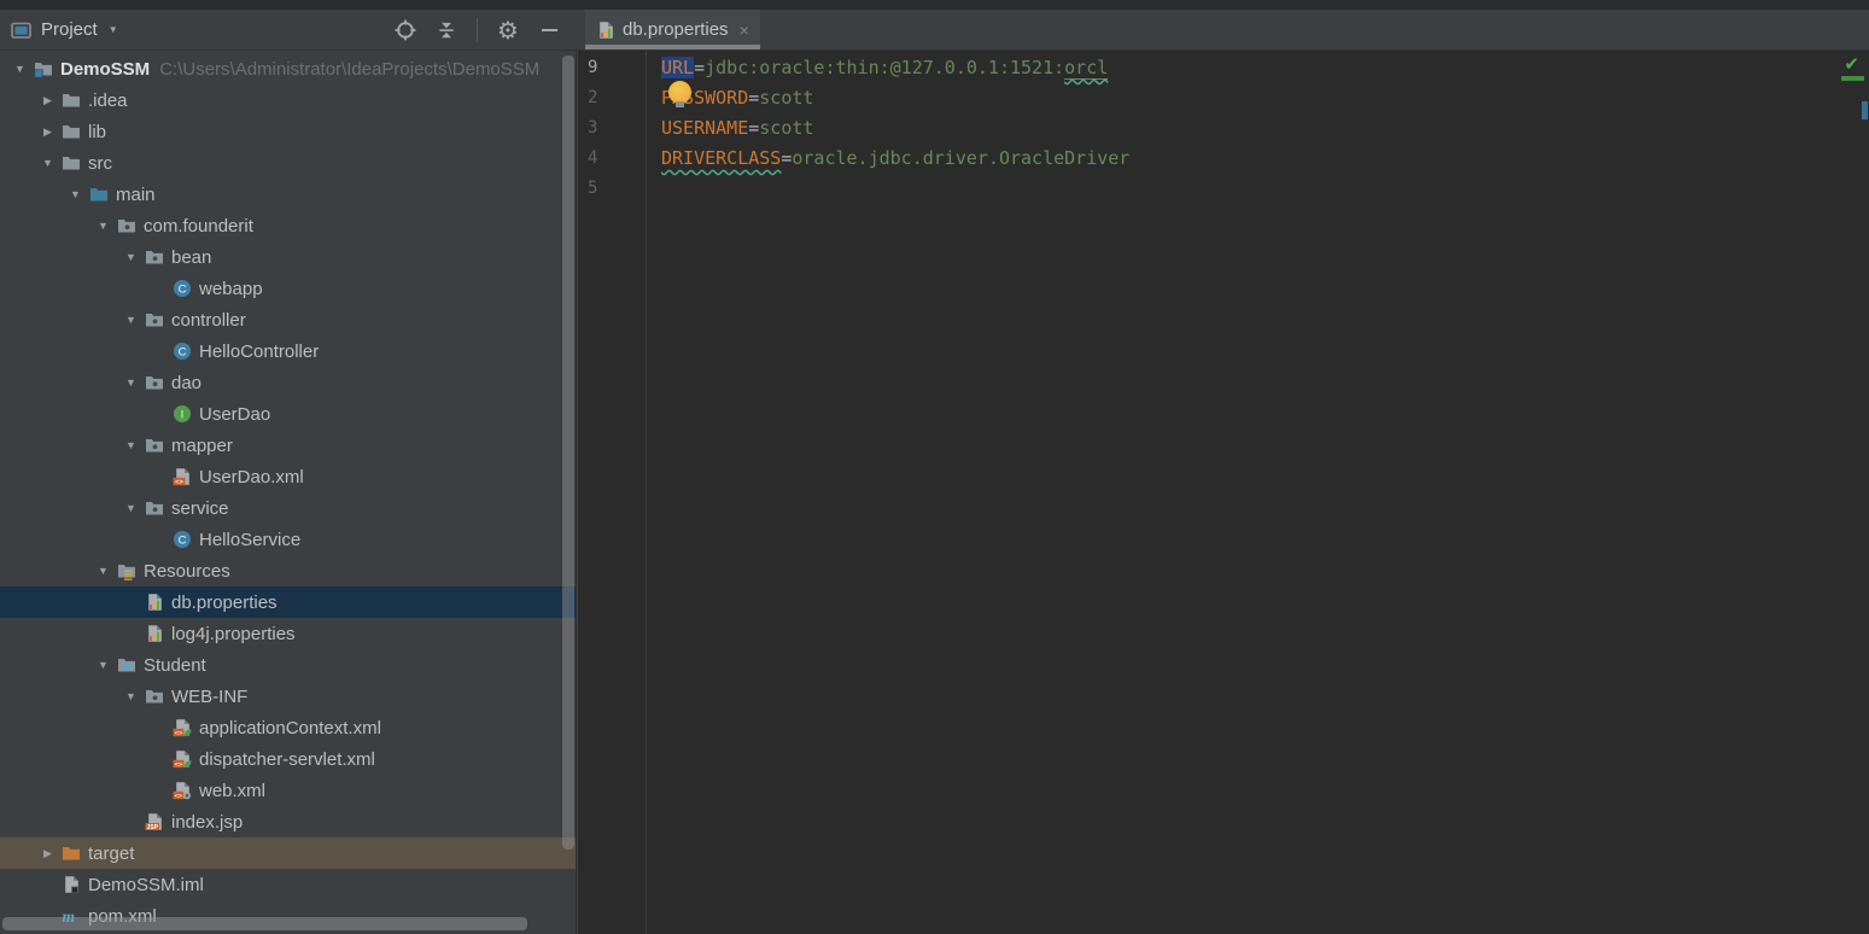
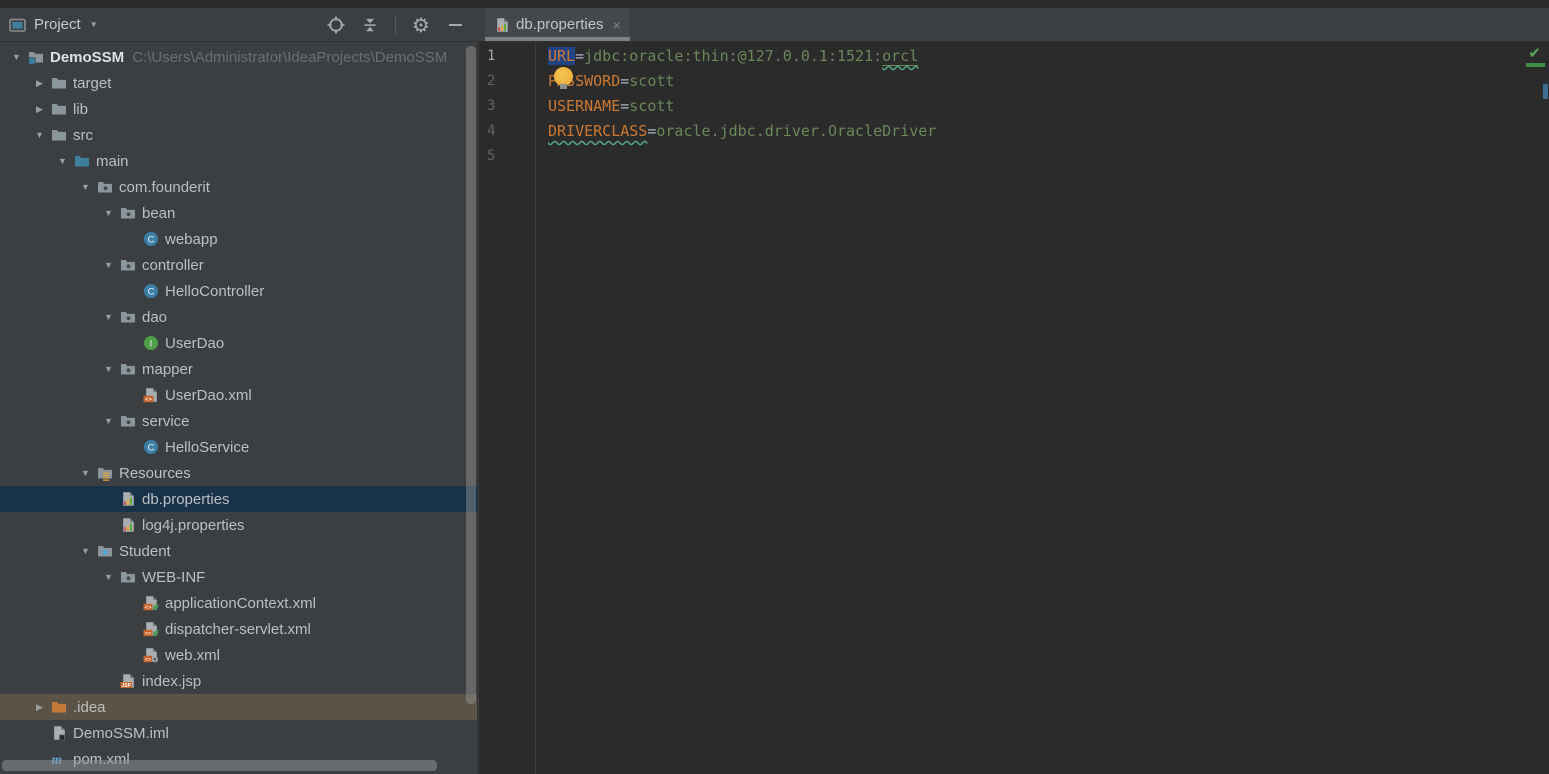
  Project
  ▼
  ⚙
  db.properties
  ×
  ▼
  DemoSSM
  C:\Users\Administrator\IdeaProjects\DemoSSM
  ▶
- .idea
+ target
  ▶
  lib
  ▼
  src
  ▼
  main
  ▼
  com.founderit
  ▼
  bean
  C
  webapp
  ▼
  controller
  C
  HelloController
  ▼
  dao
  I
  UserDao
  ▼
  mapper
  UserDao.xml
  ▼
  service
  C
  HelloService
  ▼
  Resources
  db.properties
  log4j.properties
  ▼
  Student
  ▼
  WEB-INF
  applicationContext.xml
  dispatcher-servlet.xml
  web.xml
  index.jsp
  ▶
- target
+ .idea
  DemoSSM.iml
  m
  pom.xml
- 9
+ 1
  2
  3
  4
  5
  URL=jdbc:oracle:thin:@127.0.0.1:1521:orcl
  PSWORD=scott
  USERNAME=scott
  DRIVERCLASS=oracle.jdbc.driver.OracleDriver
  ✔
